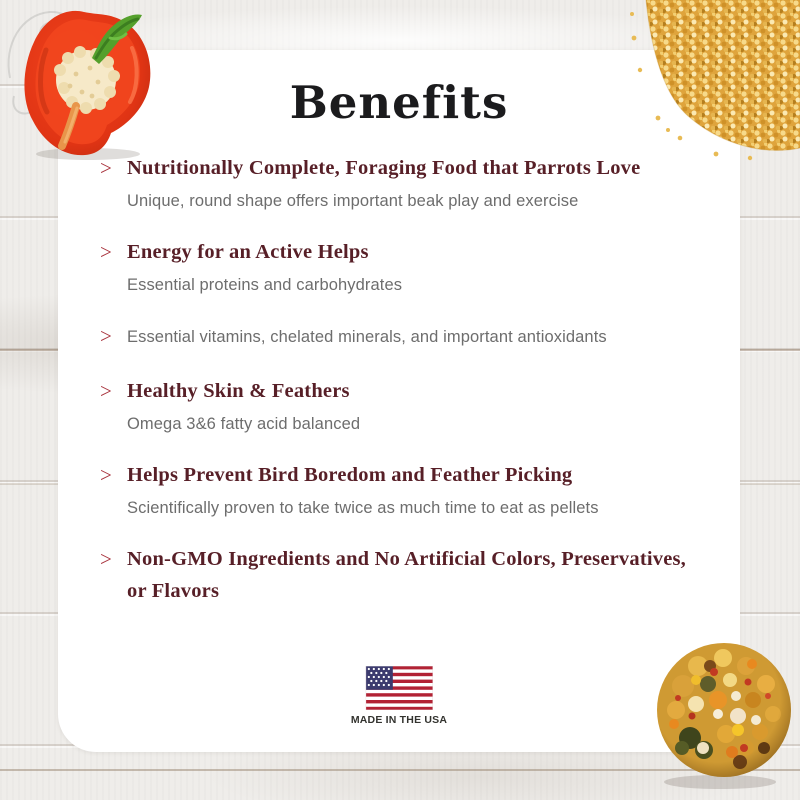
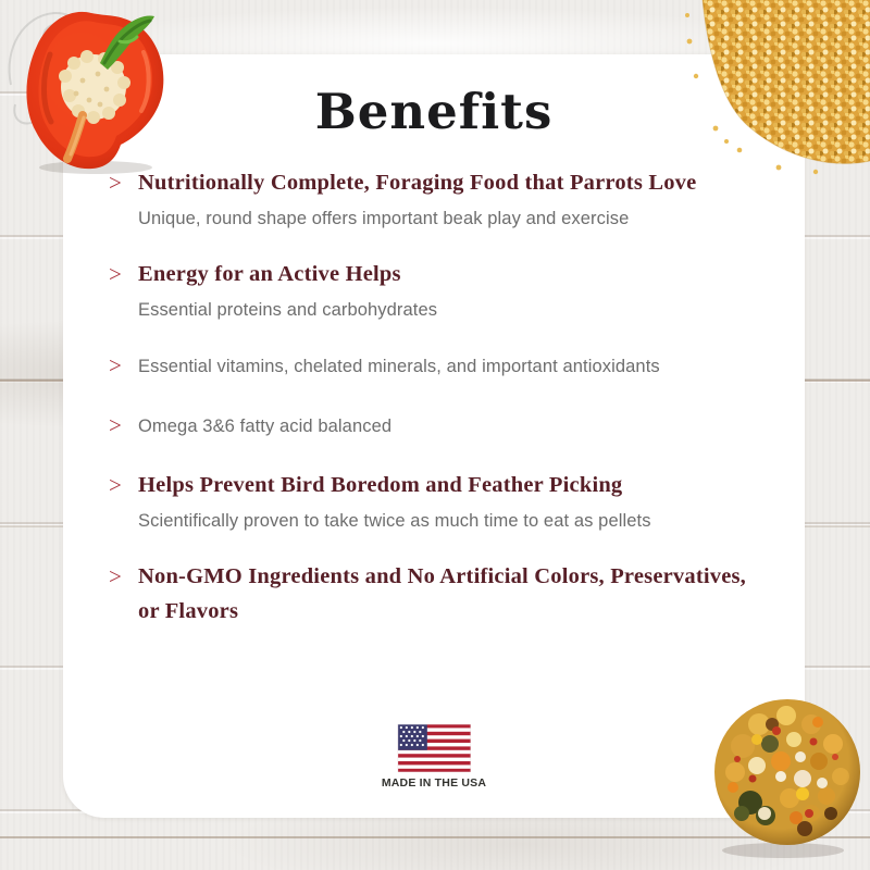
  Benefits
  >
  Nutritionally Complete, Foraging Food that Parrots Love
  Unique, round shape offers important beak play and exercise
  >
  Energy for an Active Helps
  Essential proteins and carbohydrates
  >
  Essential vitamins, chelated minerals, and important antioxidants
  >
- Healthy Skin & Feathers
  Omega 3&6 fatty acid balanced
  >
  Helps Prevent Bird Boredom and Feather Picking
  Scientifically proven to take twice as much time to eat as pellets
  >
  Non-GMO Ingredients and No Artificial Colors, Preservatives, or Flavors
  MADE IN THE USA
